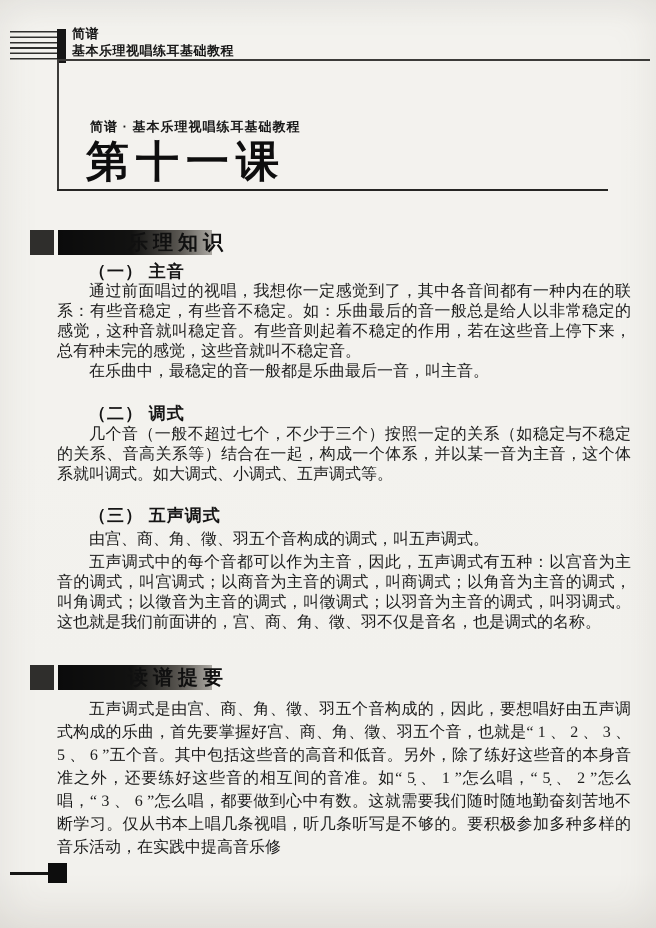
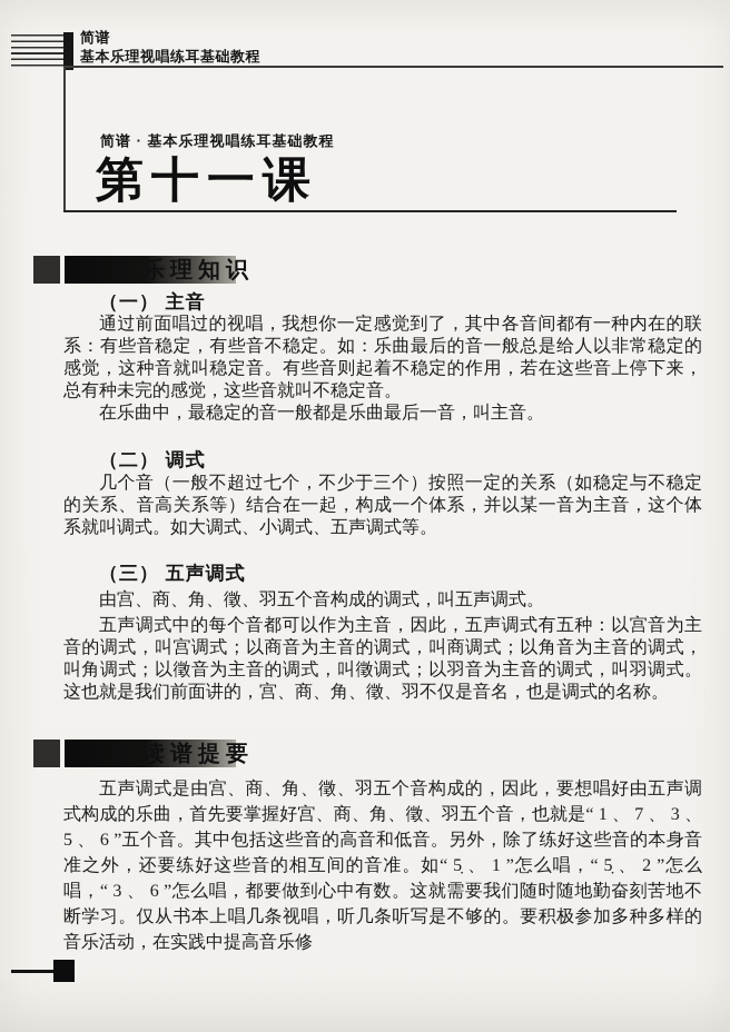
  简谱
  基本乐理视唱练耳基础教程
  简谱 · 基本乐理视唱练耳基础教程
  第十一课
  乐理知识
  （一） 主音
  通过前面唱过的视唱，我想你一定感觉到了，其中各音间都有一种内在的联系：有些音稳定，有些音不稳定。如：乐曲最后的音一般总是给人以非常稳定的感觉，这种音就叫稳定音。有些音则起着不稳定的作用，若在这些音上停下来，总有种未完的感觉，这些音就叫不稳定音。
  在乐曲中，最稳定的音一般都是乐曲最后一音，叫主音。
  （二） 调式
  几个音（一般不超过七个，不少于三个）按照一定的关系（如稳定与不稳定的关系、音高关系等）结合在一起，构成一个体系，并以某一音为主音，这个体系就叫调式。如大调式、小调式、五声调式等。
  （三） 五声调式
  由宫、商、角、徵、羽五个音构成的调式，叫五声调式。
  五声调式中的每个音都可以作为主音，因此，五声调式有五种：以宫音为主音的调式，叫宫调式；以商音为主音的调式，叫商调式；以角音为主音的调式，叫角调式；以徵音为主音的调式，叫徵调式；以羽音为主音的调式，叫羽调式。这也就是我们前面讲的，宫、商、角、徵、羽不仅是音名，也是调式的名称。
  读谱提要
- 五声调式是由宫、商、角、徵、羽五个音构成的，因此，要想唱好由五声调式构成的乐曲，首先要掌握好宫、商、角、徵、羽五个音，也就是“ 1 、 2 、 3 、 5 、 6 ”五个音。其中包括这些音的高音和低音。另外，除了练好这些音的本身音准之外，还要练好这些音的相互间的音准。如“ 5̣ 、 1 ”怎么唱，“ 5̣ 、 2 ”怎么唱，“ 3 、 6 ”怎么唱，都要做到心中有数。这就需要我们随时随地勤奋刻苦地不断学习。仅从书本上唱几条视唱，听几条听写是不够的。要积极参加多种多样的音乐活动，在实践中提高音乐修
+ 五声调式是由宫、商、角、徵、羽五个音构成的，因此，要想唱好由五声调式构成的乐曲，首先要掌握好宫、商、角、徵、羽五个音，也就是“ 1 、 7 、 3 、 5 、 6 ”五个音。其中包括这些音的高音和低音。另外，除了练好这些音的本身音准之外，还要练好这些音的相互间的音准。如“ 5̣ 、 1 ”怎么唱，“ 5̣ 、 2 ”怎么唱，“ 3 、 6 ”怎么唱，都要做到心中有数。这就需要我们随时随地勤奋刻苦地不断学习。仅从书本上唱几条视唱，听几条听写是不够的。要积极参加多种多样的音乐活动，在实践中提高音乐修
